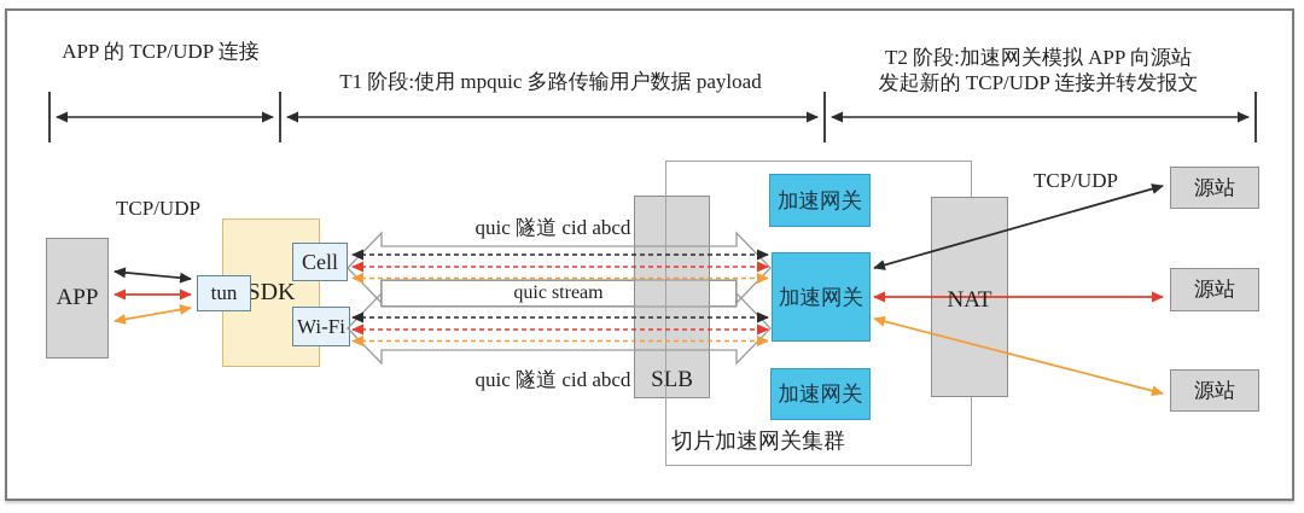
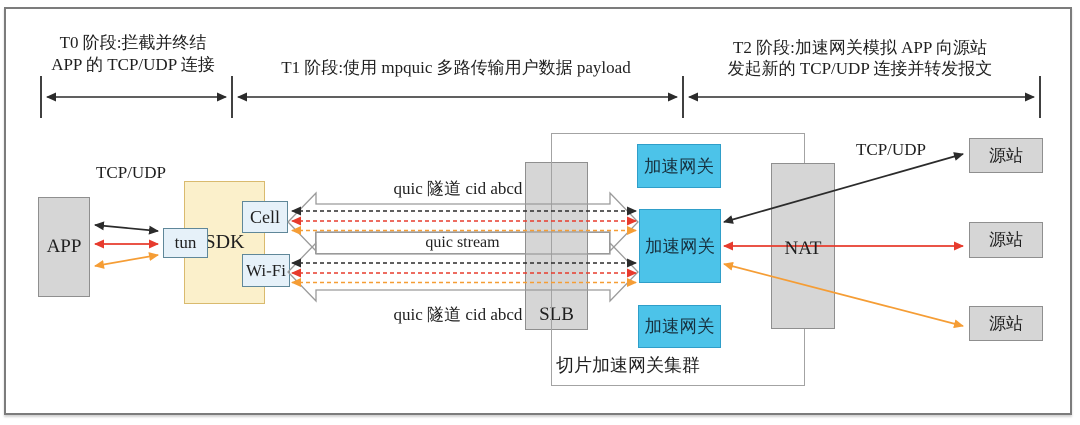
+ T0 阶段:拦截并终结
  APP 的 TCP/UDP 连接
  T1 阶段:使用 mpquic 多路传输用户数据 payload
  T2 阶段:加速网关模拟 APP 向源站
  发起新的 TCP/UDP 连接并转发报文
  quic stream
  SLB
  NAT
  APP
  SDK
  tun
  Cell
  Wi-Fi
  TCP/UDP
  加速网关
  加速网关
  加速网关
  切片加速网关集群
  TCP/UDP
  源站
  源站
  源站
  quic 隧道 cid abcd
  quic 隧道 cid abcd
